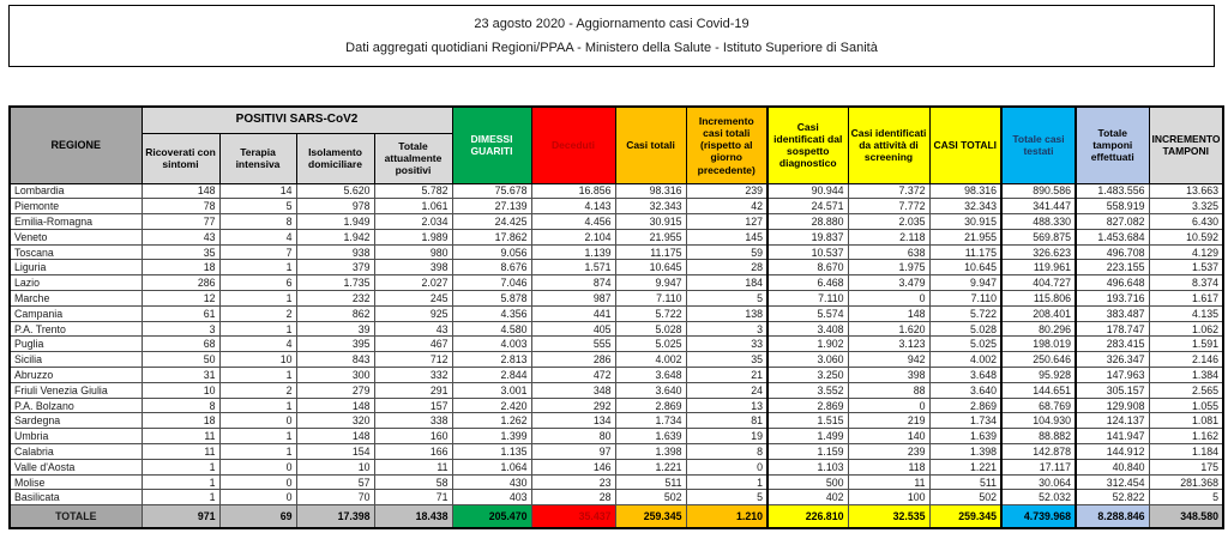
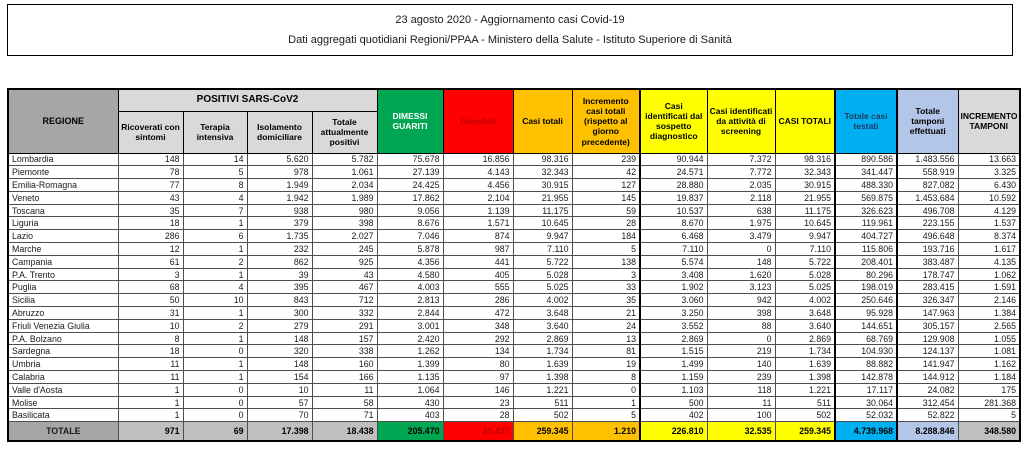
  23 agosto 2020 - Aggiornamento casi Covid-19
  Dati aggregati quotidiani Regioni/PPAA - Ministero della Salute - Istituto Superiore di Sanità
  REGIONE	POSITIVI SARS-CoV2	DIMESSI GUARITI	Deceduti	Casi totali	Incremento casi totali (rispetto al giorno precedente)	Casi identificati dal sospetto diagnostico	Casi identificati da attività di screening	CASI TOTALI	Totale casi testati	Totale tamponi effettuati	INCREMENTO TAMPONI
  Ricoverati con sintomi	Terapia intensiva	Isolamento domiciliare	Totale attualmente positivi
  Lombardia	148	14	5.620	5.782	75.678	16.856	98.316	239	90.944	7.372	98.316	890.586	1.483.556	13.663
  Piemonte	78	5	978	1.061	27.139	4.143	32.343	42	24.571	7.772	32.343	341.447	558.919	3.325
  Emilia-Romagna	77	8	1.949	2.034	24.425	4.456	30.915	127	28.880	2.035	30.915	488.330	827.082	6.430
  Veneto	43	4	1.942	1.989	17.862	2.104	21.955	145	19.837	2.118	21.955	569.875	1.453.684	10.592
  Toscana	35	7	938	980	9.056	1.139	11.175	59	10.537	638	11.175	326.623	496.708	4.129
  Liguria	18	1	379	398	8.676	1.571	10.645	28	8.670	1.975	10.645	119.961	223.155	1.537
  Lazio	286	6	1.735	2.027	7.046	874	9.947	184	6.468	3.479	9.947	404.727	496.648	8.374
  Marche	12	1	232	245	5.878	987	7.110	5	7.110	0	7.110	115.806	193.716	1.617
  Campania	61	2	862	925	4.356	441	5.722	138	5.574	148	5.722	208.401	383.487	4.135
  P.A. Trento	3	1	39	43	4.580	405	5.028	3	3.408	1.620	5.028	80.296	178.747	1.062
  Puglia	68	4	395	467	4.003	555	5.025	33	1.902	3.123	5.025	198.019	283.415	1.591
  Sicilia	50	10	843	712	2.813	286	4.002	35	3.060	942	4.002	250.646	326.347	2.146
  Abruzzo	31	1	300	332	2.844	472	3.648	21	3.250	398	3.648	95.928	147.963	1.384
  Friuli Venezia Giulia	10	2	279	291	3.001	348	3.640	24	3.552	88	3.640	144.651	305.157	2.565
  P.A. Bolzano	8	1	148	157	2.420	292	2.869	13	2.869	0	2.869	68.769	129.908	1.055
  Sardegna	18	0	320	338	1.262	134	1.734	81	1.515	219	1.734	104.930	124.137	1.081
  Umbria	11	1	148	160	1.399	80	1.639	19	1.499	140	1.639	88.882	141.947	1.162
  Calabria	11	1	154	166	1.135	97	1.398	8	1.159	239	1.398	142.878	144.912	1.184
- Valle d'Aosta	1	0	10	11	1.064	146	1.221	0	1.103	118	1.221	17.117	40.840	175
+ Valle d'Aosta	1	0	10	11	1.064	146	1.221	0	1.103	118	1.221	17.117	24.082	175
  Molise	1	0	57	58	430	23	511	1	500	11	511	30.064	312.454	281.368
  Basilicata	1	0	70	71	403	28	502	5	402	100	502	52.032	52.822	5
  TOTALE	971	69	17.398	18.438	205.470	35.437	259.345	1.210	226.810	32.535	259.345	4.739.968	8.288.846	348.580
